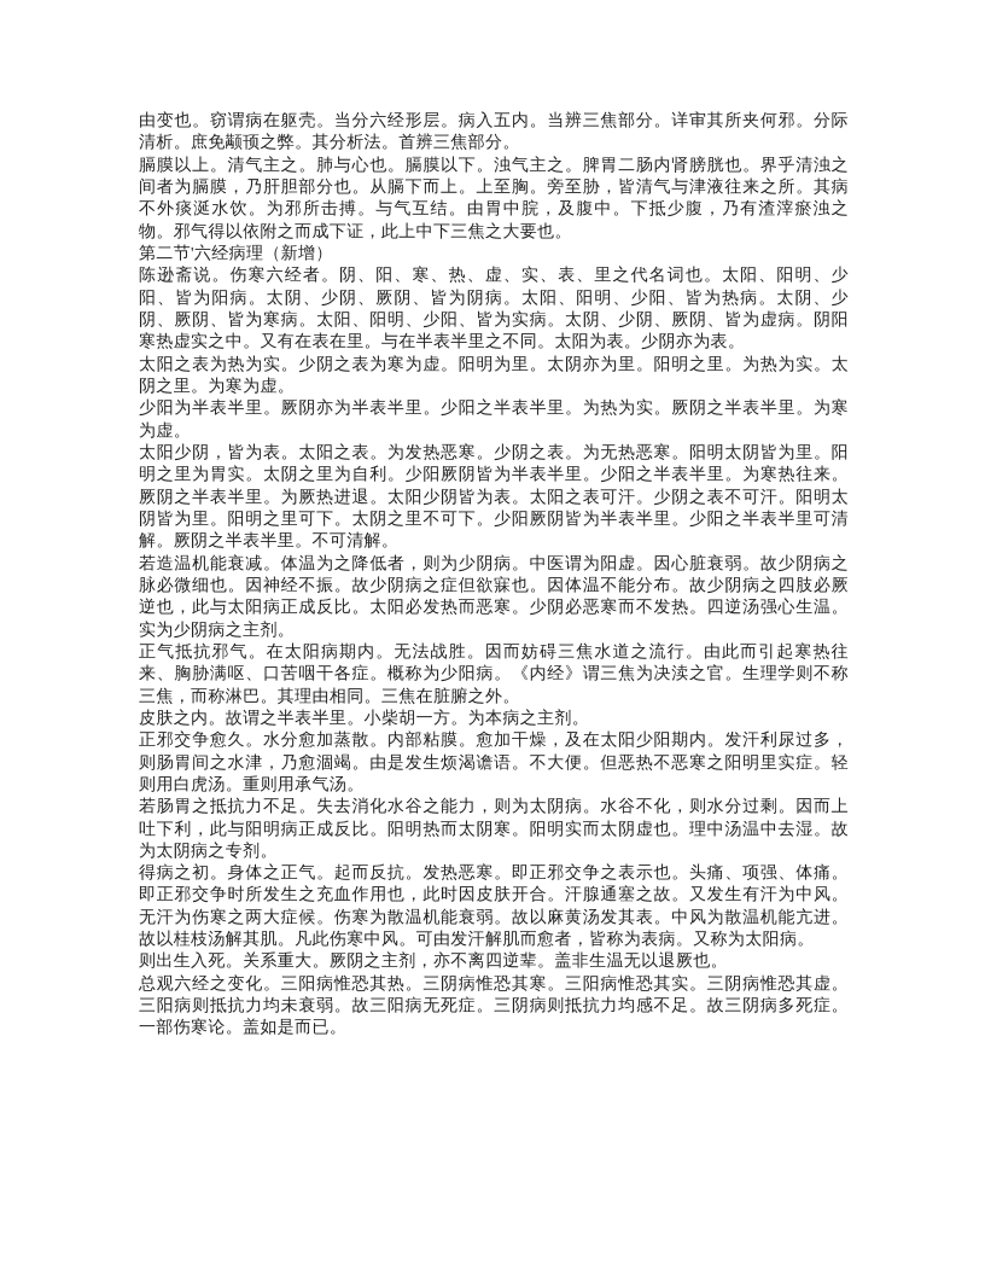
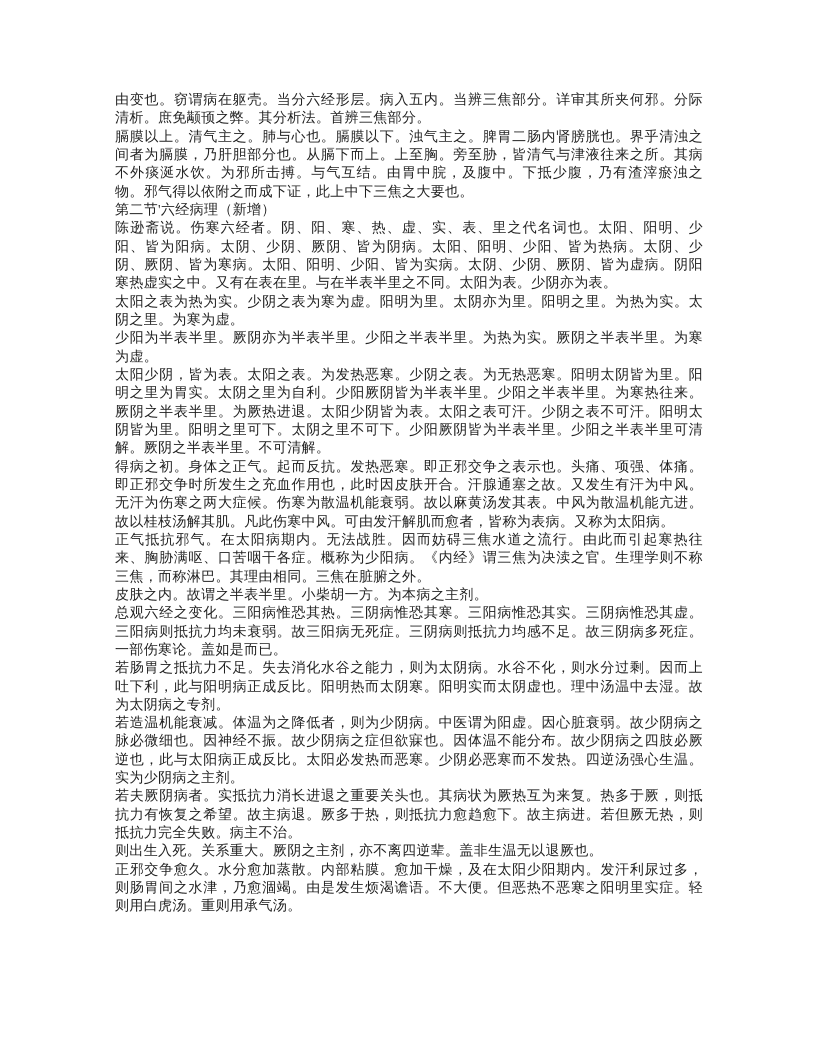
  由变也。窃谓病在躯壳。当分六经形层。病入五内。当辨三焦部分。详审其所夹何邪。分际清析。庶免颟顸之弊。其分析法。首辨三焦部分。
  膈膜以上。清气主之。肺与心也。膈膜以下。浊气主之。脾胃二肠内肾膀胱也。界乎清浊之间者为膈膜，乃肝胆部分也。从膈下而上。上至胸。旁至胁，皆清气与津液往来之所。其病不外痰涎水饮。为邪所击搏。与气互结。由胃中脘，及腹中。下抵少腹，乃有渣滓瘀浊之物。邪气得以依附之而成下证，此上中下三焦之大要也。
  第二节'六经病理（新增）
  陈逊斋说。伤寒六经者。阴、阳、寒、热、虚、实、表、里之代名词也。太阳、阳明、少阳、皆为阳病。太阴、少阴、厥阴、皆为阴病。太阳、阳明、少阳、皆为热病。太阴、少阴、厥阴、皆为寒病。太阳、阳明、少阳、皆为实病。太阴、少阴、厥阴、皆为虚病。阴阳寒热虚实之中。又有在表在里。与在半表半里之不同。太阳为表。少阴亦为表。
  太阳之表为热为实。少阴之表为寒为虚。阳明为里。太阴亦为里。阳明之里。为热为实。太阴之里。为寒为虚。
  少阳为半表半里。厥阴亦为半表半里。少阳之半表半里。为热为实。厥阴之半表半里。为寒为虚。
  太阳少阴，皆为表。太阳之表。为发热恶寒。少阴之表。为无热恶寒。阳明太阴皆为里。阳明之里为胃实。太阴之里为自利。少阳厥阴皆为半表半里。少阳之半表半里。为寒热往来。厥阴之半表半里。为厥热进退。太阳少阴皆为表。太阳之表可汗。少阴之表不可汗。阳明太阴皆为里。阳明之里可下。太阴之里不可下。少阳厥阴皆为半表半里。少阳之半表半里可清解。厥阴之半表半里。不可清解。
- 若造温机能衰减。体温为之降低者，则为少阴病。中医谓为阳虚。因心脏衰弱。故少阴病之脉必微细也。因神经不振。故少阴病之症但欲寐也。因体温不能分布。故少阴病之四肢必厥逆也，此与太阳病正成反比。太阳必发热而恶寒。少阴必恶寒而不发热。四逆汤强心生温。实为少阴病之主剂。
+ 得病之初。身体之正气。起而反抗。发热恶寒。即正邪交争之表示也。头痛、项强、体痛。即正邪交争时所发生之充血作用也，此时因皮肤开合。汗腺通塞之故。又发生有汗为中风。无汗为伤寒之两大症候。伤寒为散温机能衰弱。故以麻黄汤发其表。中风为散温机能亢进。故以桂枝汤解其肌。凡此伤寒中风。可由发汗解肌而愈者，皆称为表病。又称为太阳病。
  正气抵抗邪气。在太阳病期内。无法战胜。因而妨碍三焦水道之流行。由此而引起寒热往来、胸胁满呕、口苦咽干各症。概称为少阳病。《内经》谓三焦为决渎之官。生理学则不称三焦，而称淋巴。其理由相同。三焦在脏腑之外。
  皮肤之内。故谓之半表半里。小柴胡一方。为本病之主剂。
- 正邪交争愈久。水分愈加蒸散。内部粘膜。愈加干燥，及在太阳少阳期内。发汗利尿过多，则肠胃间之水津，乃愈涸竭。由是发生烦渴谵语。不大便。但恶热不恶寒之阳明里实症。轻则用白虎汤。重则用承气汤。
+ 总观六经之变化。三阳病惟恐其热。三阴病惟恐其寒。三阳病惟恐其实。三阴病惟恐其虚。三阳病则抵抗力均未衰弱。故三阳病无死症。三阴病则抵抗力均感不足。故三阴病多死症。一部伤寒论。盖如是而已。
  若肠胃之抵抗力不足。失去消化水谷之能力，则为太阴病。水谷不化，则水分过剩。因而上吐下利，此与阳明病正成反比。阳明热而太阴寒。阳明实而太阴虚也。理中汤温中去湿。故为太阴病之专剂。
- 得病之初。身体之正气。起而反抗。发热恶寒。即正邪交争之表示也。头痛、项强、体痛。即正邪交争时所发生之充血作用也，此时因皮肤开合。汗腺通塞之故。又发生有汗为中风。无汗为伤寒之两大症候。伤寒为散温机能衰弱。故以麻黄汤发其表。中风为散温机能亢进。故以桂枝汤解其肌。凡此伤寒中风。可由发汗解肌而愈者，皆称为表病。又称为太阳病。
+ 若造温机能衰减。体温为之降低者，则为少阴病。中医谓为阳虚。因心脏衰弱。故少阴病之脉必微细也。因神经不振。故少阴病之症但欲寐也。因体温不能分布。故少阴病之四肢必厥逆也，此与太阳病正成反比。太阳必发热而恶寒。少阴必恶寒而不发热。四逆汤强心生温。实为少阴病之主剂。
+ 若夫厥阴病者。实抵抗力消长进退之重要关头也。其病状为厥热互为来复。热多于厥，则抵抗力有恢复之希望。故主病退。厥多于热，则抵抗力愈趋愈下。故主病进。若但厥无热，则抵抗力完全失败。病主不治。
  则出生入死。关系重大。厥阴之主剂，亦不离四逆辈。盖非生温无以退厥也。
- 总观六经之变化。三阳病惟恐其热。三阴病惟恐其寒。三阳病惟恐其实。三阴病惟恐其虚。三阳病则抵抗力均未衰弱。故三阳病无死症。三阴病则抵抗力均感不足。故三阴病多死症。一部伤寒论。盖如是而已。
+ 正邪交争愈久。水分愈加蒸散。内部粘膜。愈加干燥，及在太阳少阳期内。发汗利尿过多，则肠胃间之水津，乃愈涸竭。由是发生烦渴谵语。不大便。但恶热不恶寒之阳明里实症。轻则用白虎汤。重则用承气汤。
